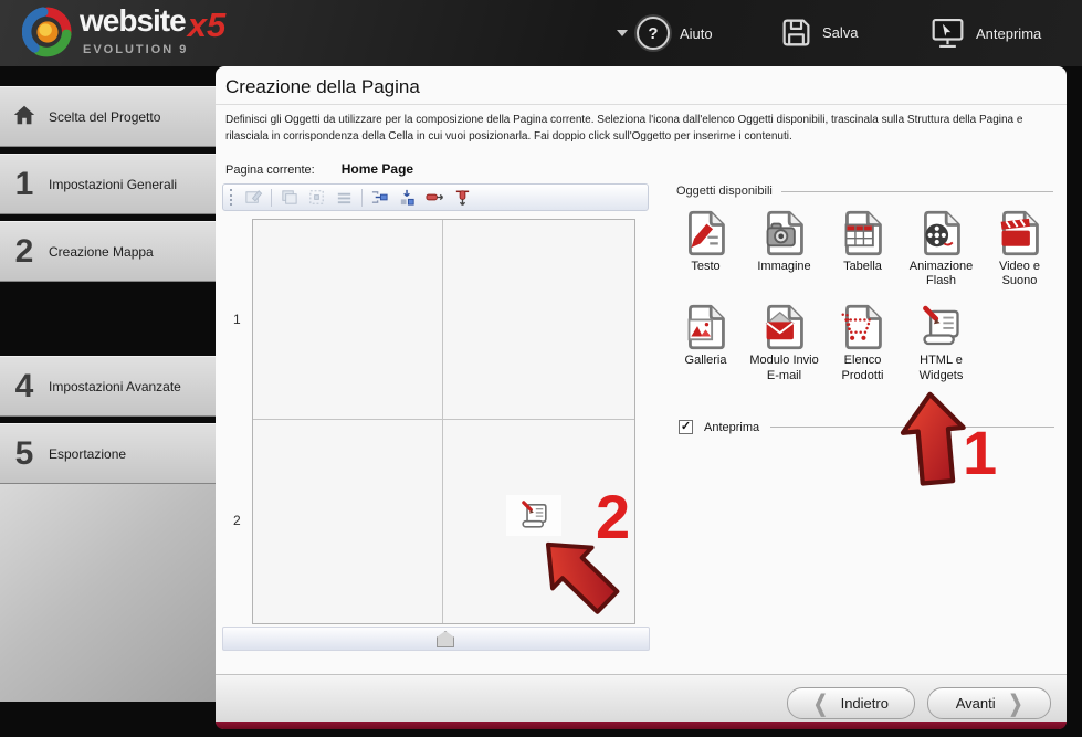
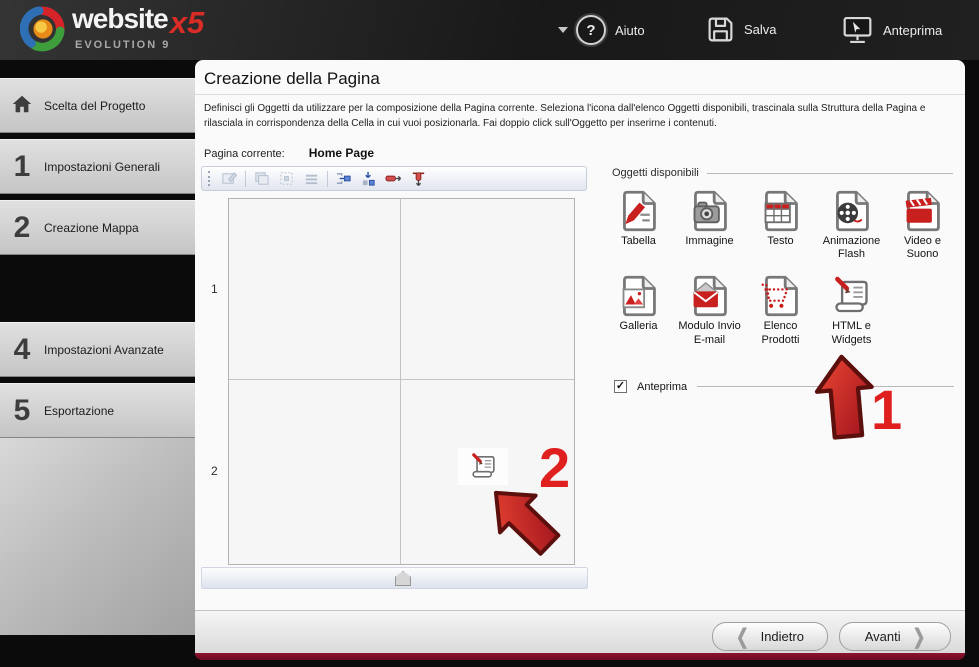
  website
  x5
  EVOLUTION 9
  ?
  Aiuto
  Salva
  Anteprima
  Scelta del Progetto
  1
  Impostazioni Generali
  2
  Creazione Mappa
  4
  Impostazioni Avanzate
  5
  Esportazione
  Creazione della Pagina
  Definisci gli Oggetti da utilizzare per la composizione della Pagina corrente. Seleziona l'icona dall'elenco Oggetti disponibili, trascinala sulla Struttura della Pagina e rilasciala in corrispondenza della Cella in cui vuoi posizionarla. Fai doppio click sull'Oggetto per inserirne i contenuti.
  Pagina corrente:
  Home Page
  1
  2
  Oggetti disponibili
- Testo
+ Tabella
  Immagine
- Tabella
+ Testo
  Animazione Flash
  Video e Suono
  Galleria
  Modulo Invio E-mail
  Elenco Prodotti
  HTML e Widgets
  ✓
  Anteprima
  1
  2
  ❮
  Indietro
  Avanti
  ❯
